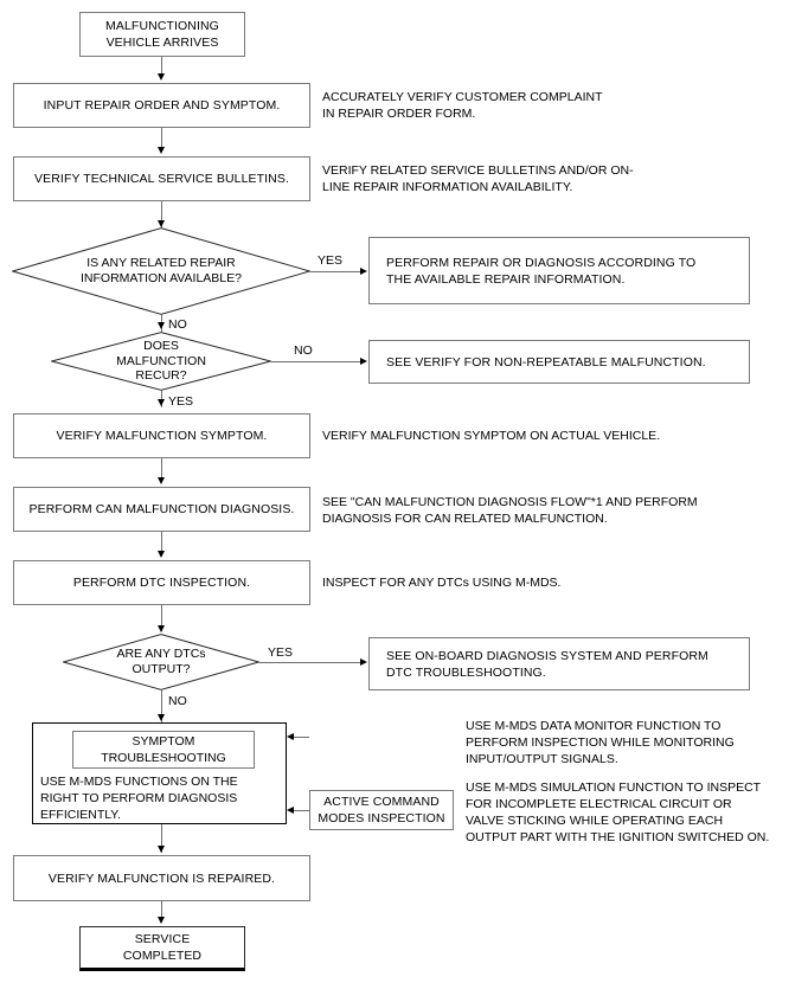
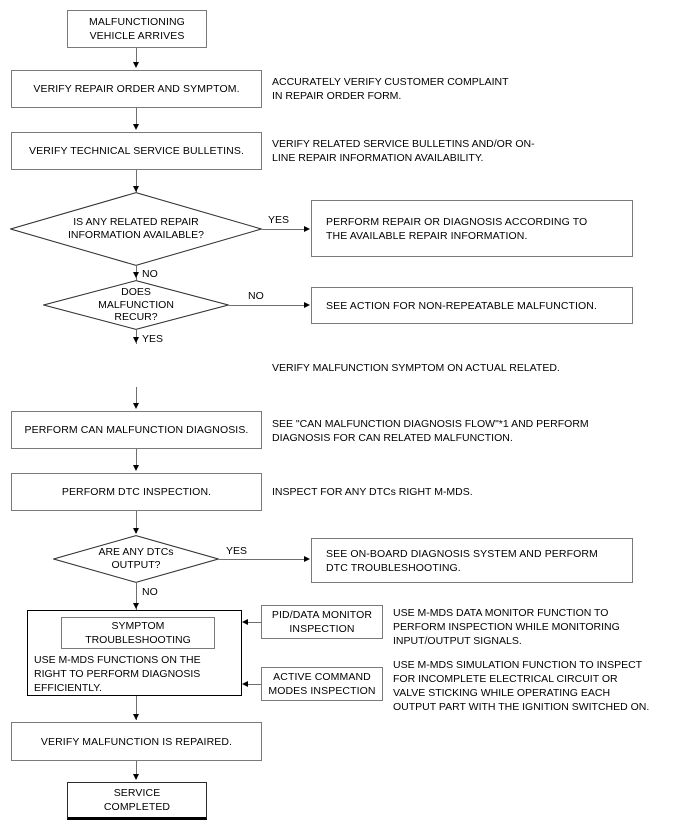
  MALFUNCTIONING
  VEHICLE ARRIVES
- INPUT REPAIR ORDER AND SYMPTOM.
+ VERIFY REPAIR ORDER AND SYMPTOM.
  ACCURATELY VERIFY CUSTOMER COMPLAINT
  IN REPAIR ORDER FORM.
  VERIFY TECHNICAL SERVICE BULLETINS.
  VERIFY RELATED SERVICE BULLETINS AND/OR ON-
  LINE REPAIR INFORMATION AVAILABILITY.
  IS ANY RELATED REPAIR
  INFORMATION AVAILABLE?
  YES
  PERFORM REPAIR OR DIAGNOSIS ACCORDING TO
  THE AVAILABLE REPAIR INFORMATION.
  NO
  DOES
  MALFUNCTION
  RECUR?
  NO
- SEE VERIFY FOR NON-REPEATABLE MALFUNCTION.
+ SEE ACTION FOR NON-REPEATABLE MALFUNCTION.
  YES
- VERIFY MALFUNCTION SYMPTOM.
- VERIFY MALFUNCTION SYMPTOM ON ACTUAL VEHICLE.
+ VERIFY MALFUNCTION SYMPTOM ON ACTUAL RELATED.
  PERFORM CAN MALFUNCTION DIAGNOSIS.
  SEE "CAN MALFUNCTION DIAGNOSIS FLOW"*1 AND PERFORM
  DIAGNOSIS FOR CAN RELATED MALFUNCTION.
  PERFORM DTC INSPECTION.
- INSPECT FOR ANY DTCs USING M-MDS.
+ INSPECT FOR ANY DTCs RIGHT M-MDS.
  ARE ANY DTCs
  OUTPUT?
  YES
  SEE ON-BOARD DIAGNOSIS SYSTEM AND PERFORM
  DTC TROUBLESHOOTING.
  NO
  SYMPTOM
  TROUBLESHOOTING
  USE M-MDS FUNCTIONS ON THE
  RIGHT TO PERFORM DIAGNOSIS
  EFFICIENTLY.
+ PID/DATA MONITOR
+ INSPECTION
  USE M-MDS DATA MONITOR FUNCTION TO
  PERFORM INSPECTION WHILE MONITORING
  INPUT/OUTPUT SIGNALS.
  ACTIVE COMMAND
  MODES INSPECTION
  USE M-MDS SIMULATION FUNCTION TO INSPECT
  FOR INCOMPLETE ELECTRICAL CIRCUIT OR
  VALVE STICKING WHILE OPERATING EACH
  OUTPUT PART WITH THE IGNITION SWITCHED ON.
  VERIFY MALFUNCTION IS REPAIRED.
  SERVICE
  COMPLETED
